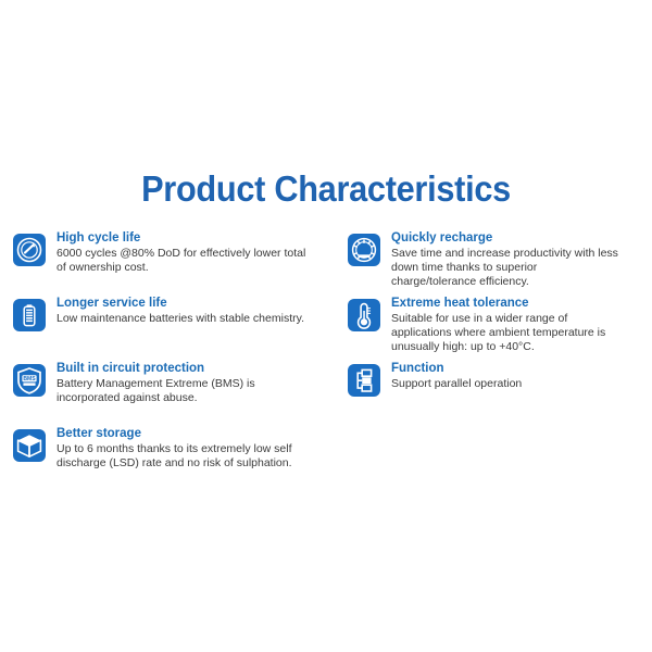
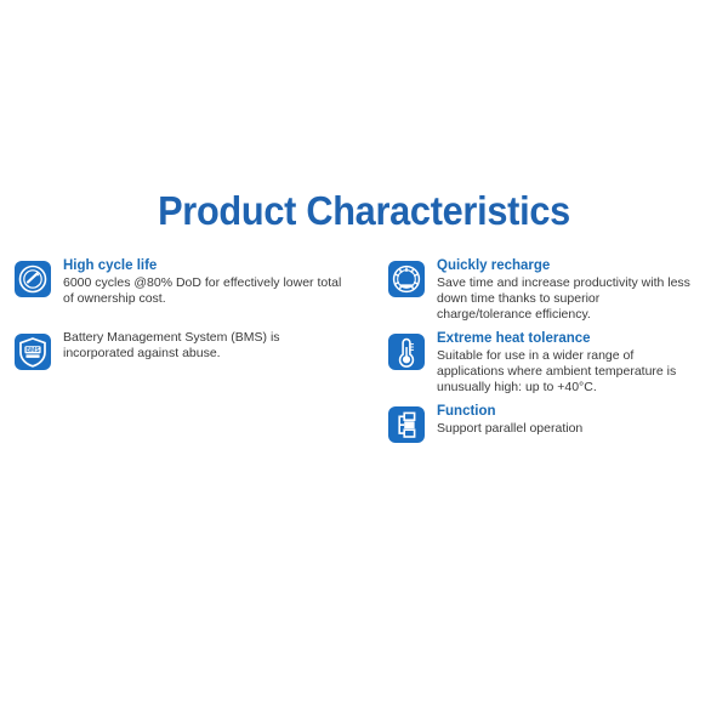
  Product Characteristics
  High cycle life
  6000 cycles @80% DoD for effectively lower total of ownership cost.
- Longer service life
- Low maintenance batteries with stable chemistry.
- Built in circuit protection
- Battery Management Extreme (BMS) is incorporated against abuse.
+ Battery Management System (BMS) is incorporated against abuse.
- Better storage
- Up to 6 months thanks to its extremely low self discharge (LSD) rate and no risk of sulphation.
  Quickly recharge
  Save time and increase productivity with less down time thanks to superior charge/tolerance efficiency.
  Extreme heat tolerance
  Suitable for use in a wider range of applications where ambient temperature is unusually high: up to +40°C.
  Function
  Support parallel operation
